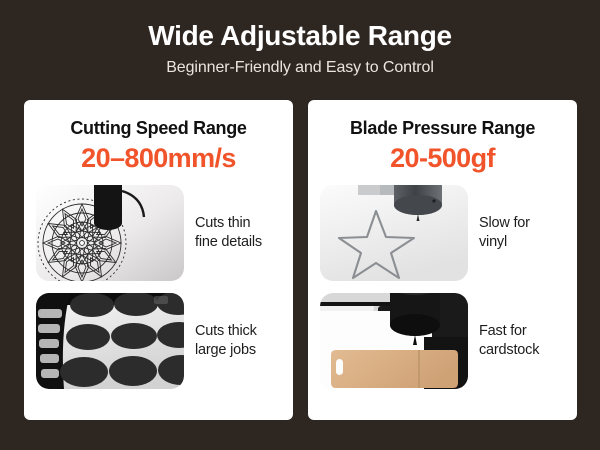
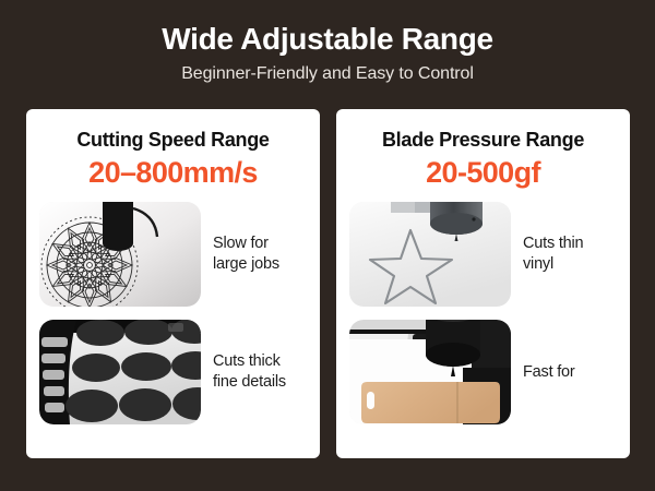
  Wide Adjustable Range
  Beginner-Friendly and Easy to Control
  Cutting Speed Range
  20–800mm/s
- Cuts thin
+ Slow for
- fine details
+ large jobs
  Cuts thick
- large jobs
+ fine details
  Blade Pressure Range
  20-500gf
- Slow for
+ Cuts thin
  vinyl
  Fast for
- cardstock
